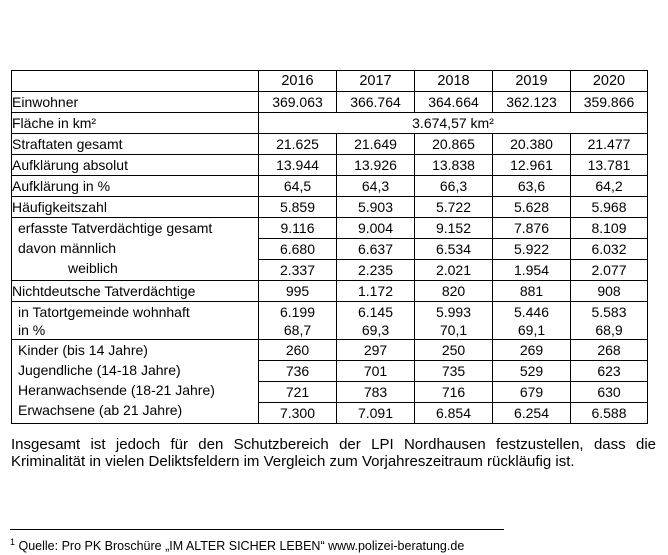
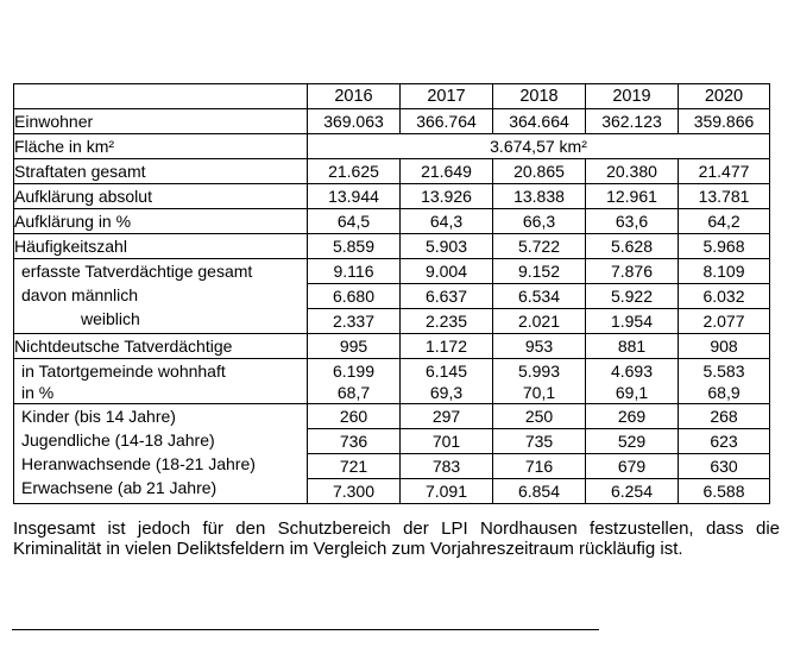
  	2016	2017	2018	2019	2020
  Einwohner	369.063	366.764	364.664	362.123	359.866
  Fläche in km²	3.674,57 km²
  Straftaten gesamt	21.625	21.649	20.865	20.380	21.477
  Aufklärung absolut	13.944	13.926	13.838	12.961	13.781
  Aufklärung in %	64,5	64,3	66,3	63,6	64,2
  Häufigkeitszahl	5.859	5.903	5.722	5.628	5.968
  erfasste Tatverdächtige gesamt davon männlich weiblich	9.116	9.004	9.152	7.876	8.109
  6.680	6.637	6.534	5.922	6.032
  2.337	2.235	2.021	1.954	2.077
- Nichtdeutsche Tatverdächtige	995	1.172	820	881	908
+ Nichtdeutsche Tatverdächtige	995	1.172	953	881	908
- in Tatortgemeinde wohnhaft in %	6.199 68,7	6.145 69,3	5.993 70,1	5.446 69,1	5.583 68,9
+ in Tatortgemeinde wohnhaft in %	6.199 68,7	6.145 69,3	5.993 70,1	4.693 69,1	5.583 68,9
  Kinder (bis 14 Jahre) Jugendliche (14-18 Jahre) Heranwachsende (18-21 Jahre) Erwachsene (ab 21 Jahre)	260	297	250	269	268
  736	701	735	529	623
  721	783	716	679	630
  7.300	7.091	6.854	6.254	6.588
  Insgesamt ist jedoch für den Schutzbereich der LPI Nordhausen festzustellen, dass die Kriminalität in vielen Deliktsfeldern im Vergleich zum Vorjahreszeitraum rückläufig ist.
- 1 Quelle: Pro PK Broschüre „IM ALTER SICHER LEBEN“ www.polizei-beratung.de
